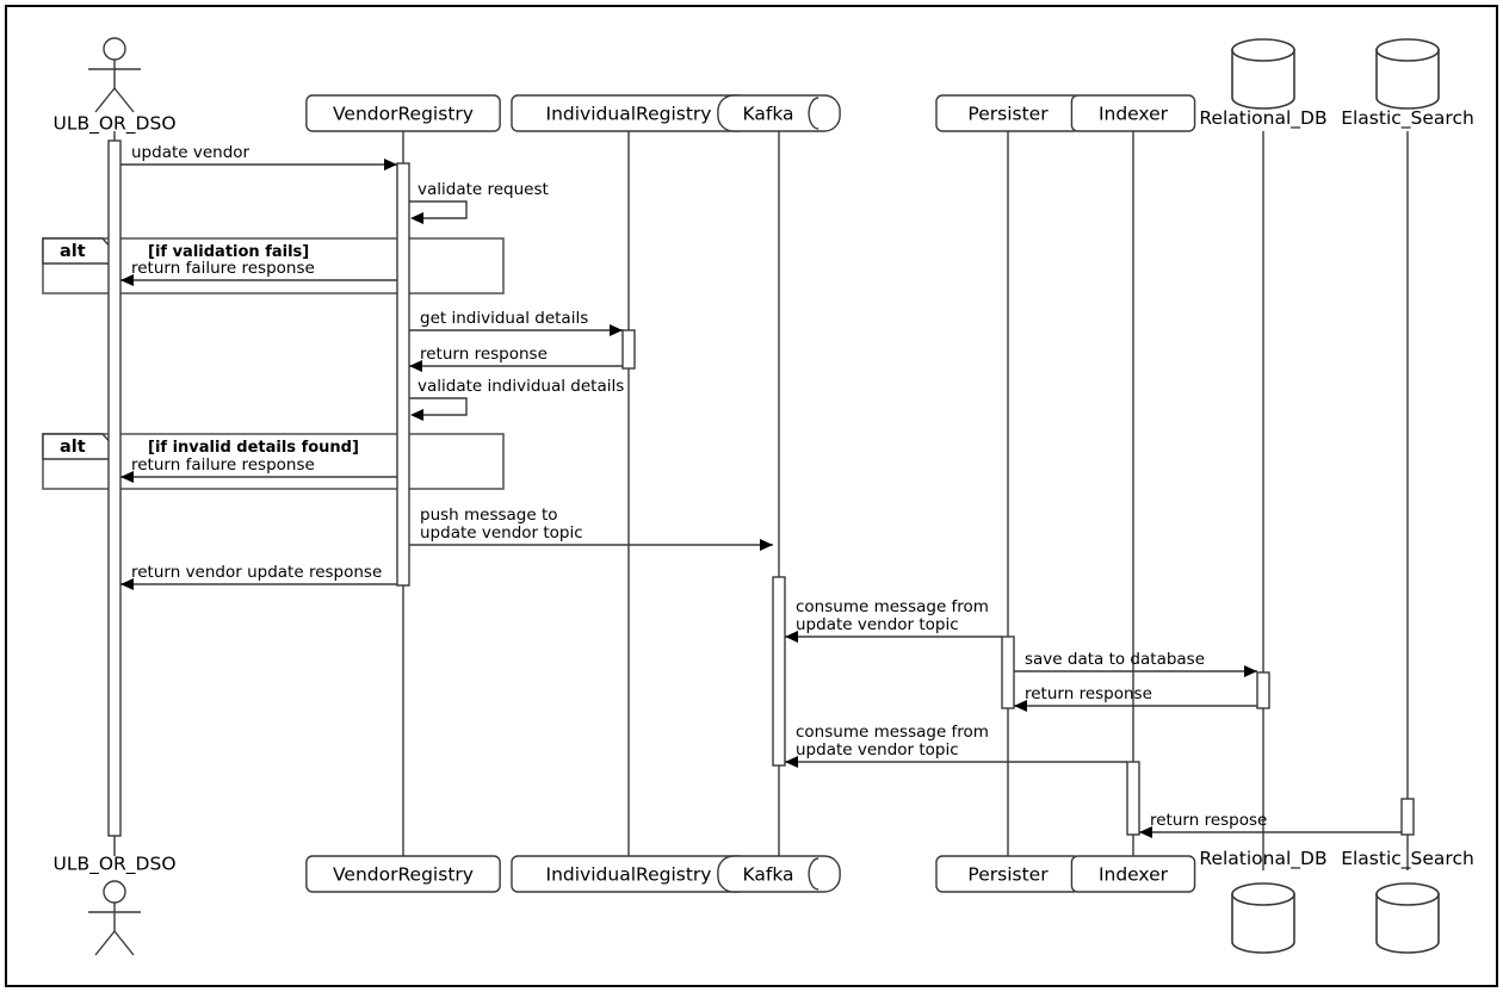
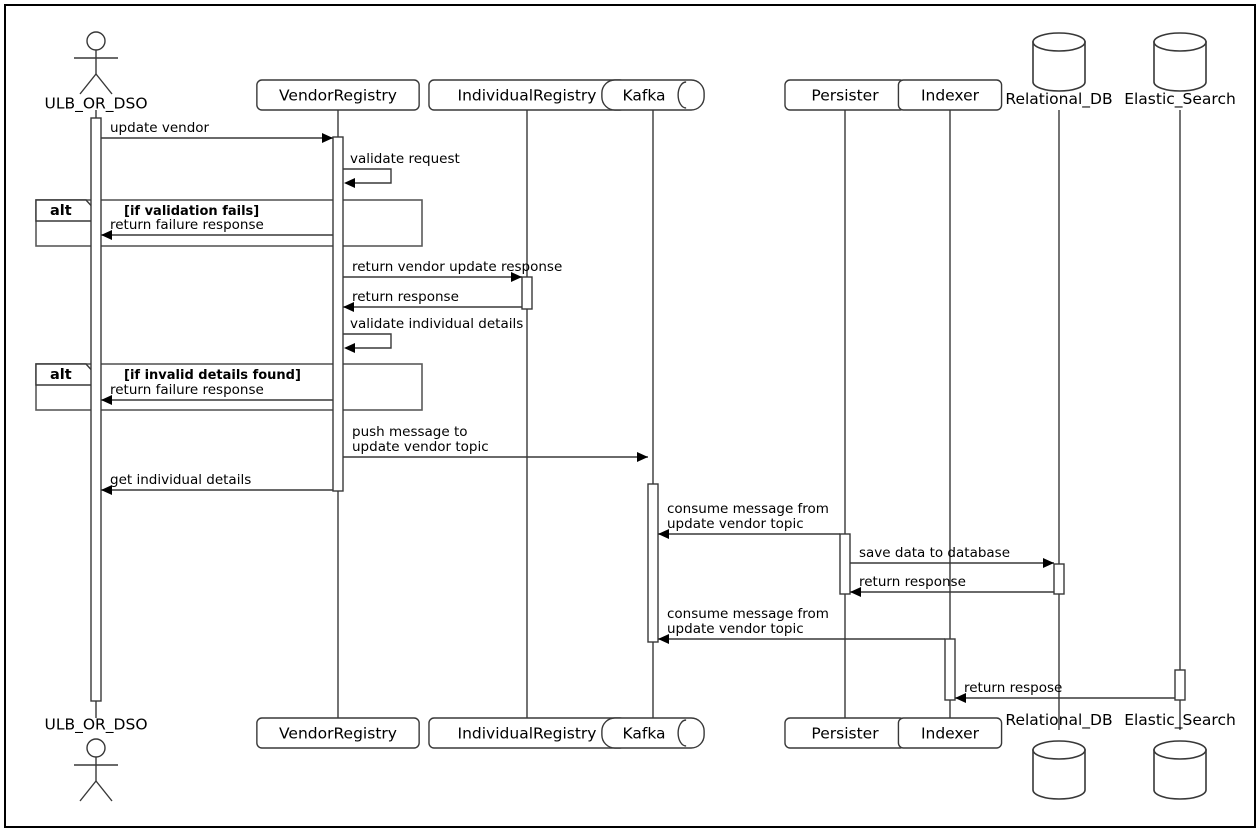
  alt
  [if validation fails]
  alt
  [if invalid details found]
  update vendor
  validate request
  return failure response
- get individual details
+ return vendor update response
  return response
  validate individual details
  return failure response
  push message to
  update vendor topic
- return vendor update response
+ get individual details
  consume message from
  update vendor topic
  save data to database
  return response
  consume message from
  update vendor topic
  return respose
  ULB_OR_DSO
  ULB_OR_DSO
  VendorRegistry
  VendorRegistry
  IndividualRegistry
  IndividualRegistry
  Kafka
  Kafka
  Persister
  Persister
  Indexer
  Indexer
  Relational_DB
  Relational_DB
  Elastic_Search
  Elastic_Search
